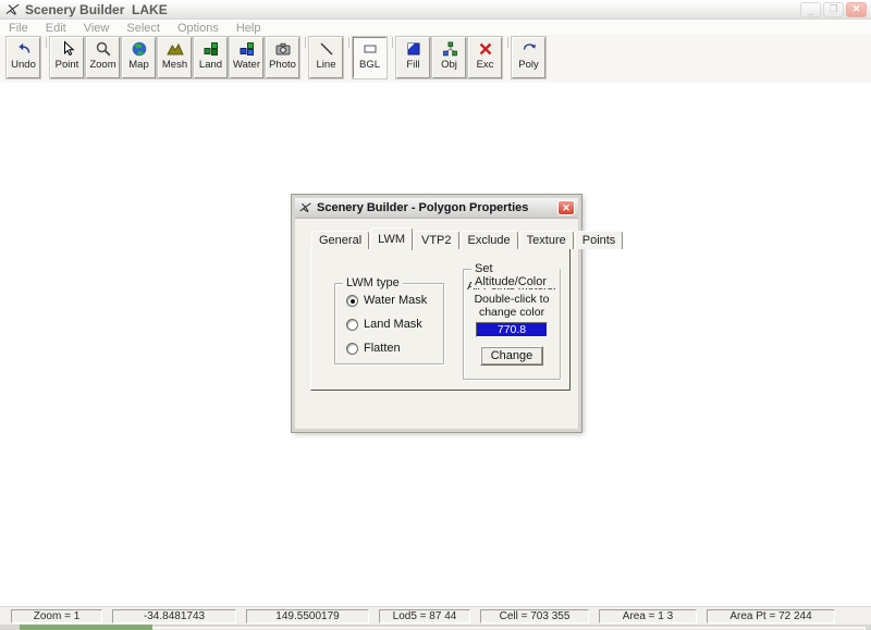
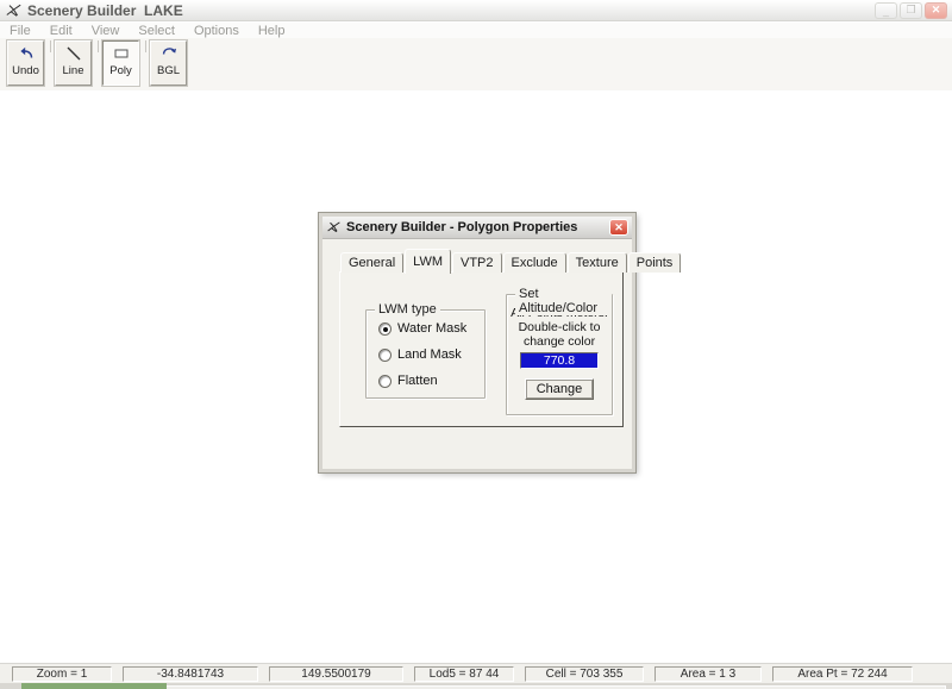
  Scenery Builder LAKE
  _
  ❐
  ✕
  File
  Edit
  View
  Select
  Options
  Help
  Undo
- Point
- Zoom
- Map
- Mesh
- Land
- Water
- Photo
  Line
- BGL
+ Poly
- Fill
- Obj
- Exc
- Poly
+ BGL
  Scenery Builder - Polygon Properties
  ✕
  General
  LWM
  VTP2
  Exclude
  Texture
  Points
  LWM type
  Water Mask
  Land Mask
  Flatten
  Set Altitude/Color
  Double-click to
  change color
  770.8
  Change
  Zoom = 1
  -34.8481743
  149.5500179
  Lod5 = 87 44
  Cell = 703 355
  Area = 1 3
  Area Pt = 72 244
